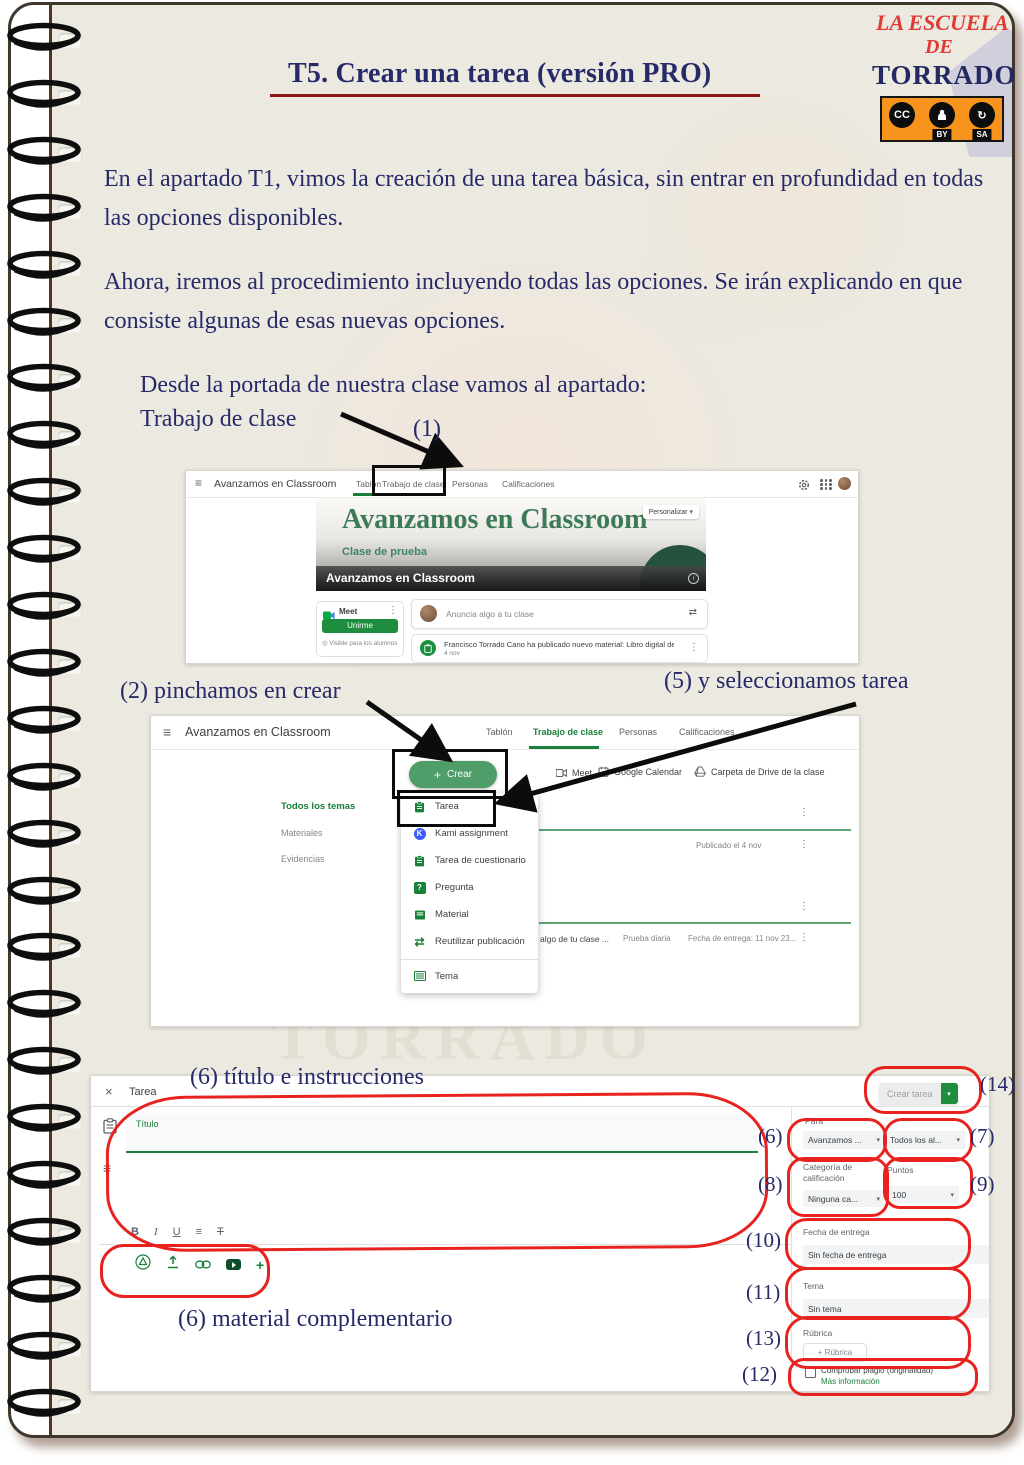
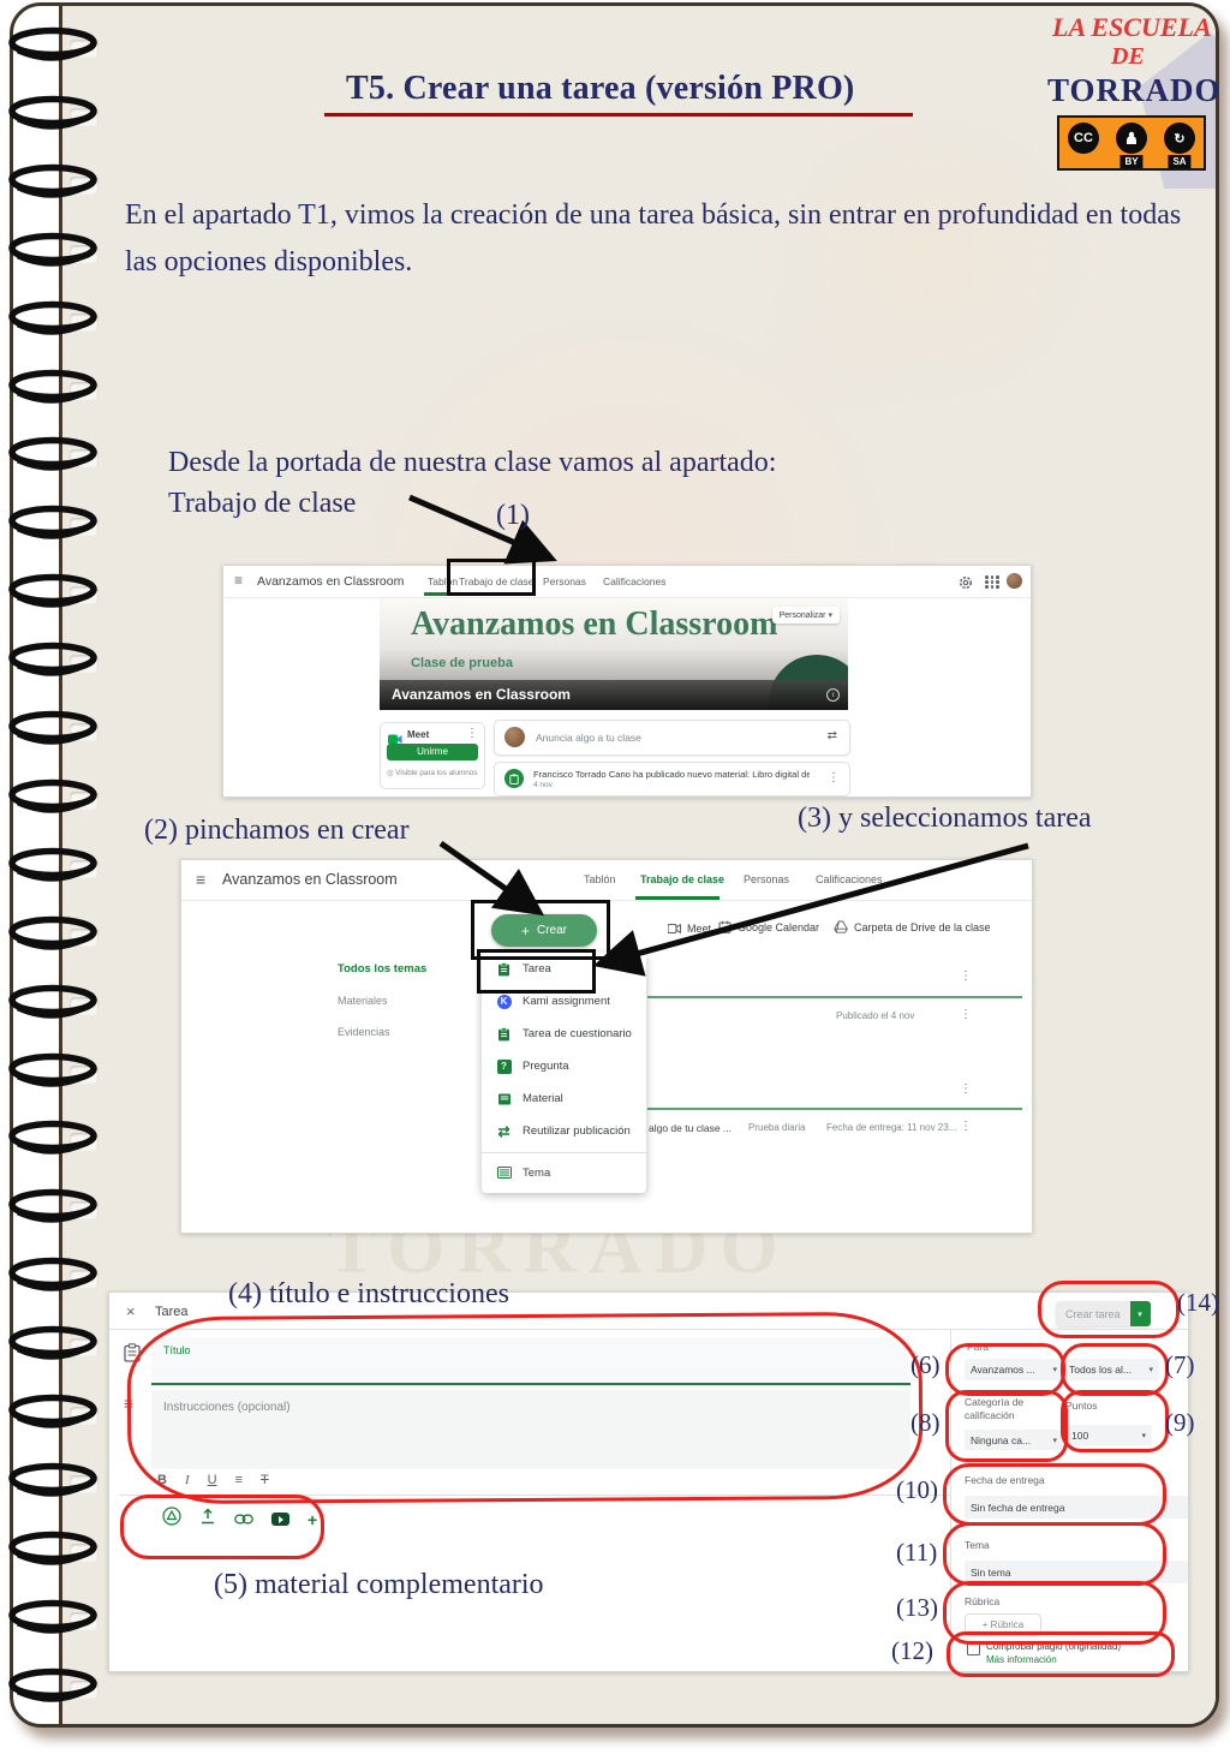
  TORRADO
  T5. Crear una tarea (versión PRO)
  LA ESCUELA
  DE
  TORRADO
  CC
  BY
  ↻
  SA
  En el apartado T1, vimos la creación de una tarea básica, sin entrar en profundidad en todas las opciones disponibles.
- Ahora, iremos al procedimiento incluyendo todas las opciones. Se irán explicando en que consiste algunas de esas nuevas opciones.
  Desde la portada de nuestra clase vamos al apartado:
  Trabajo de clase
  (1)
  ≡
  Avanzamos en Classroom
  Tablón
  Trabajo de clase
  Personas
  Calificaciones
  Avanzamos en Classroom
  Clase de prueba
  Avanzamos en Classroom
  Meet
  ⋮
  Unirme
  Anuncia algo a tu clase
  ⇄
  Francisco Torrado Cano ha publicado nuevo material: Libro digital de
  ⋮
  (2) pinchamos en crear
- (5) y seleccionamos tarea
+ (3) y seleccionamos tarea
  ≡
  Avanzamos en Classroom
  Tablón
  Trabajo de clase
  Personas
  Calificaciones
  +
  Crear
  Meet
  oogle Calendar
  Carpeta de Drive de la clase
  Todos los temas
  Materiales
  Evidencias
  ⋮
  Publicado el 4 nov
  ⋮
  ⋮
  algo de tu clase ...
  Prueba diaria
  Fecha de entrega: 11 nov 23...
  ⋮
  Tarea
  K
  Kami assignment
  Tarea de cuestionario
  ?
  Pregunta
  Material
  ⇄
  Reutilizar publicación
  Tema
  ×
  Tarea
  Crear tarea
  ≡
  Título
+ Instrucciones (opcional)
  B
  I
  U
  ≡
  T
  +
  Para
  Avanzamos ...
  Todos los al...
  Categoría de calificación
  Ninguna ca...
  Puntos
  100
  Fecha de entrega
  Sin fecha de entrega
  Tema
  Sin tema
  Rúbrica
  + Rúbrica
  Comprobar plagio (originalidad)
  Más información
- (6) título e instrucciones
+ (4) título e instrucciones
- (6) material complementario
+ (5) material complementario
  (6)
  (7)
  (8)
  (9)
  (10)
  (11)
  (13)
  (12)
  (14)
